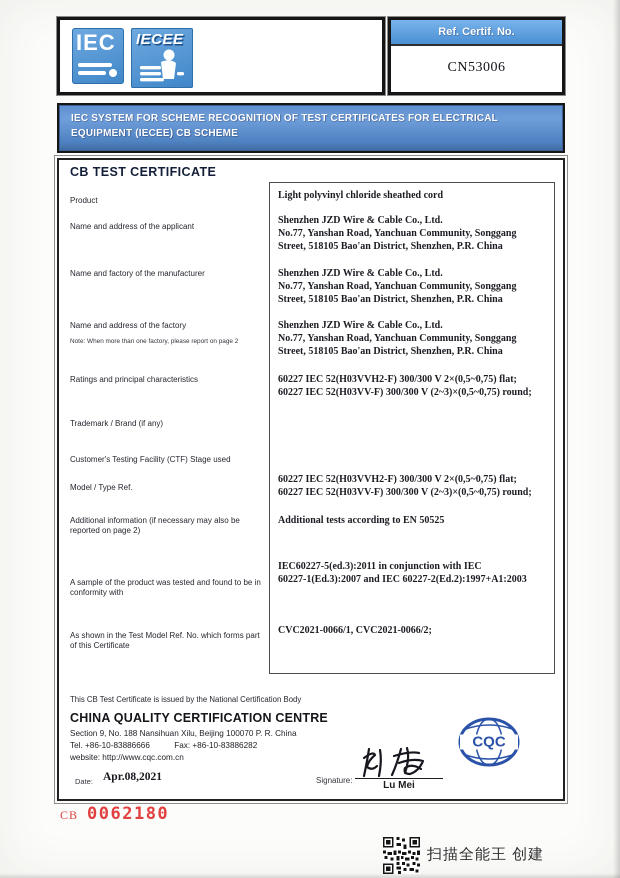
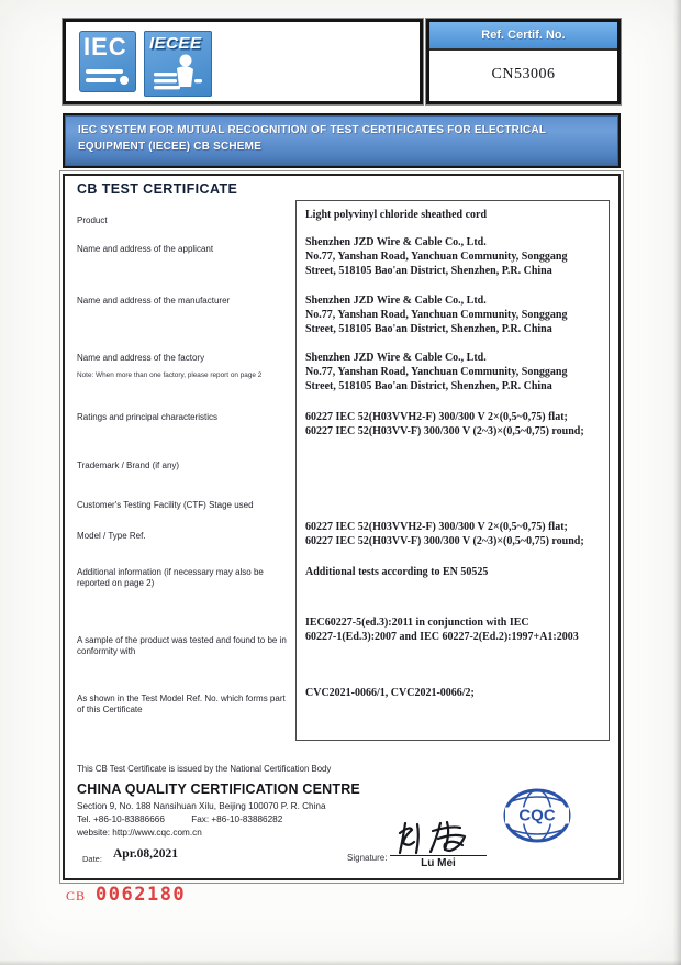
  IEC
  IECEE
  Ref. Certif. No.
  CN53006
- IEC SYSTEM FOR SCHEME RECOGNITION OF TEST CERTIFICATES FOR ELECTRICAL EQUIPMENT (IECEE) CB SCHEME
+ IEC SYSTEM FOR MUTUAL RECOGNITION OF TEST CERTIFICATES FOR ELECTRICAL EQUIPMENT (IECEE) CB SCHEME
  CB TEST CERTIFICATE
  Product
  Name and address of the applicant
- Name and factory of the manufacturer
+ Name and address of the manufacturer
  Name and address of the factory
  Ratings and principal characteristics
  Trademark / Brand (if any)
  Customer's Testing Facility (CTF) Stage used
  Model / Type Ref.
  Additional information (if necessary may also be reported on page 2)
  A sample of the product was tested and found to be in conformity with
  As shown in the Test Model Ref. No. which forms part of this Certificate
  Light polyvinyl chloride sheathed cord
  Shenzhen JZD Wire & Cable Co., Ltd.
  No.77, Yanshan Road, Yanchuan Community, Songgang
  Street, 518105 Bao'an District, Shenzhen, P.R. China
  Shenzhen JZD Wire & Cable Co., Ltd.
  No.77, Yanshan Road, Yanchuan Community, Songgang
  Street, 518105 Bao'an District, Shenzhen, P.R. China
  Shenzhen JZD Wire & Cable Co., Ltd.
  No.77, Yanshan Road, Yanchuan Community, Songgang
  Street, 518105 Bao'an District, Shenzhen, P.R. China
  60227 IEC 52(H03VVH2-F) 300/300 V 2×(0,5~0,75) flat;
  60227 IEC 52(H03VV-F) 300/300 V (2~3)×(0,5~0,75) round;
  60227 IEC 52(H03VVH2-F) 300/300 V 2×(0,5~0,75) flat;
  60227 IEC 52(H03VV-F) 300/300 V (2~3)×(0,5~0,75) round;
  Additional tests according to EN 50525
  IEC60227-5(ed.3):2011 in conjunction with IEC
  60227-1(Ed.3):2007 and IEC 60227-2(Ed.2):1997+A1:2003
  CVC2021-0066/1, CVC2021-0066/2;
  This CB Test Certificate is issued by the National Certification Body
  CHINA QUALITY CERTIFICATION CENTRE
  Section 9, No. 188 Nansihuan Xilu, Beijing 100070 P. R. China
  Tel. +86-10-83886666 Fax: +86-10-83886282
  website: http://www.cqc.com.cn
  Date:
  Apr.08,2021
  Signature:
  Lu Mei
  CQC
  CB
  0062180
- 扫描全能王 创建
